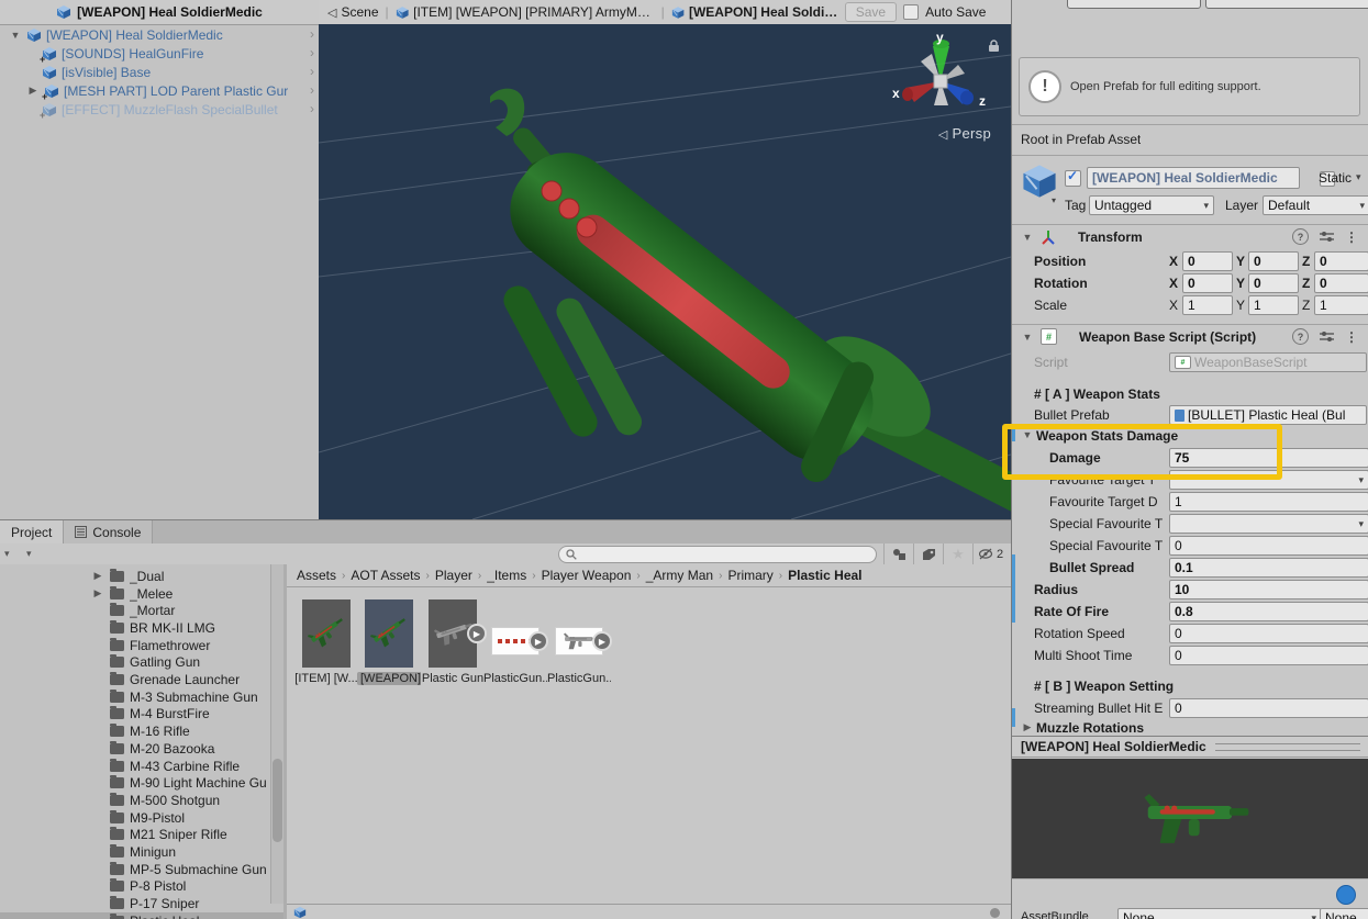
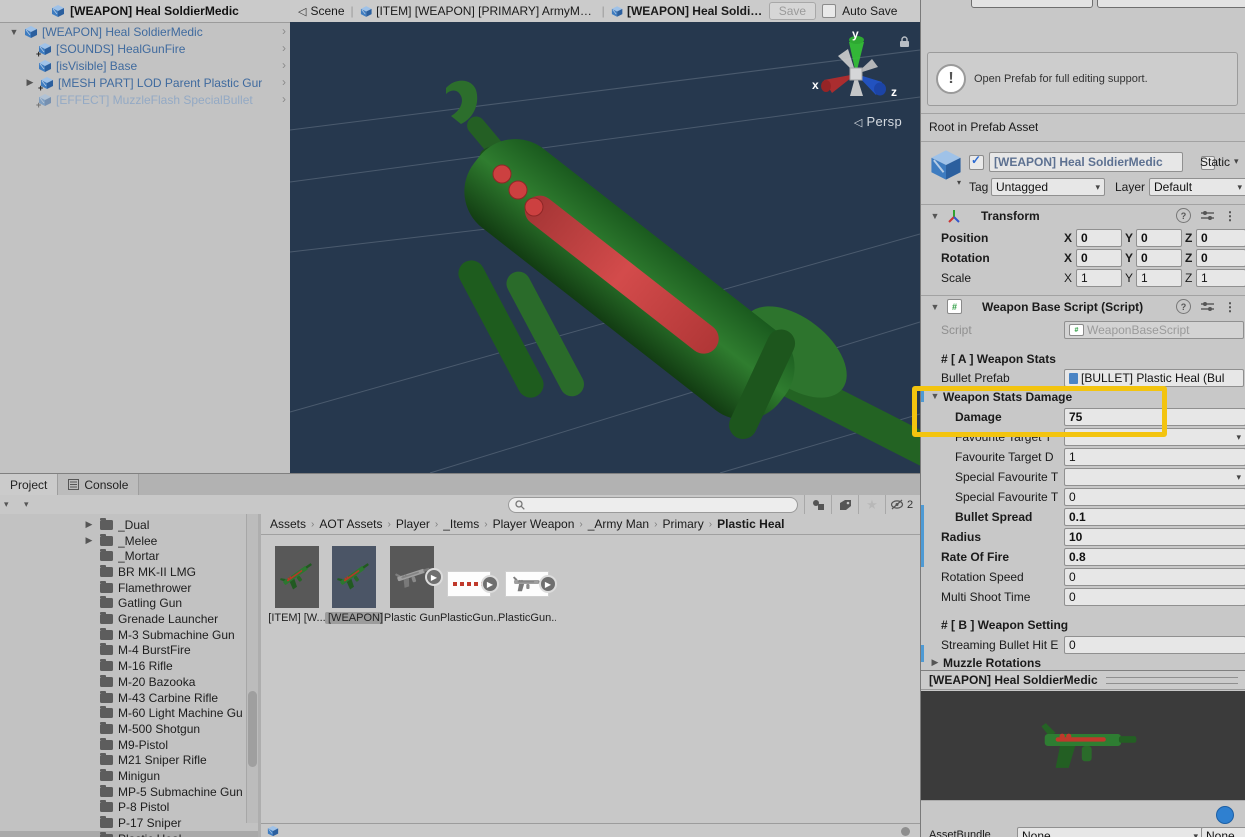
  [WEAPON] Heal SoldierMedic
  ▼
  [WEAPON] Heal SoldierMedic
  ›
  +
  [SOUNDS] HealGunFire
  ›
  [isVisible] Base
  ›
  ▶
  +
  [MESH PART] LOD Parent Plastic Gur
  ›
  +
  [EFFECT] MuzzleFlash SpecialBullet
  ›
  ◁
  Scene
  |
  [ITEM] [WEAPON] [PRIMARY] ArmyMan
  |
  [WEAPON] Heal Soldier
  Save
  Auto Save
  y
  x
  z
  ◁ Persp
  !
  Open Prefab for full editing support.
  Root in Prefab Asset
  ▾
  [WEAPON] Heal SoldierMedic
  Static
  ▾
  Tag
  Untagged
  ▾
  Layer
  Default
  ▾
  ▼
  Transform
  ?
  ⋮
  Position
  X
  0
  Y
  0
  Z
  0
  Rotation
  X
  0
  Y
  0
  Z
  0
  Scale
  X
  1
  Y
  1
  Z
  1
  ▼
  #
  Weapon Base Script (Script)
  ?
  ⋮
  Script
  WeaponBaseScript
  # [ A ] Weapon Stats
  Bullet Prefab
  [BULLET] Plastic Heal (Bul
  ▼
  Weapon Stats Damage
  Damage
  75
  Favourite Target T
  ▾
  Favourite Target D
  1
  Special Favourite T
  ▾
  Special Favourite T
  0
  Bullet Spread
  0.1
  Radius
  10
  Rate Of Fire
  0.8
  Rotation Speed
  0
  Multi Shoot Time
  0
  # [ B ] Weapon Setting
  Streaming Bullet Hit E
  0
  ▶
  Muzzle Rotations
  [WEAPON] Heal SoldierMedic
  AssetBundle
  None
  ▾
  None
  Project
  Console
  ▾
  ▾
  2
  ▶
  _Dual
  ▶
  _Melee
  _Mortar
  BR MK-II LMG
  Flamethrower
  Gatling Gun
  Grenade Launcher
  M-3 Submachine Gun
  M-4 BurstFire
  M-16 Rifle
  M-20 Bazooka
  M-43 Carbine Rifle
- M-90 Light Machine Gu
+ M-60 Light Machine Gu
  M-500 Shotgun
  M9-Pistol
  M21 Sniper Rifle
  Minigun
  MP-5 Submachine Gun
  P-8 Pistol
  P-17 Sniper
  Assets
  ›
  AOT Assets
  ›
  Player
  ›
  _Items
  ›
  Player Weapon
  ›
  _Army Man
  ›
  Primary
  ›
  Plastic Heal
  [ITEM] [W..
  [WEAPON]
  ▶
  Plastic Gun
  ▶
  PlasticGun..
  ▶
  PlasticGun..
